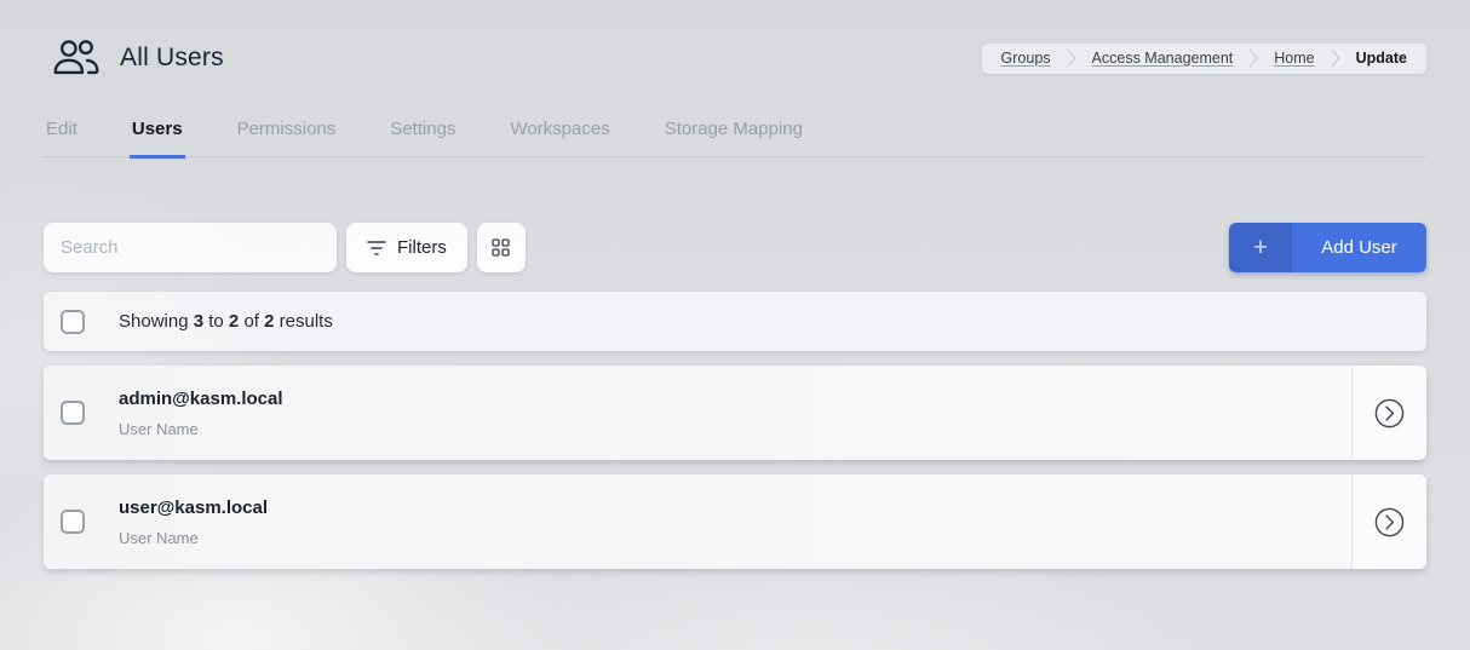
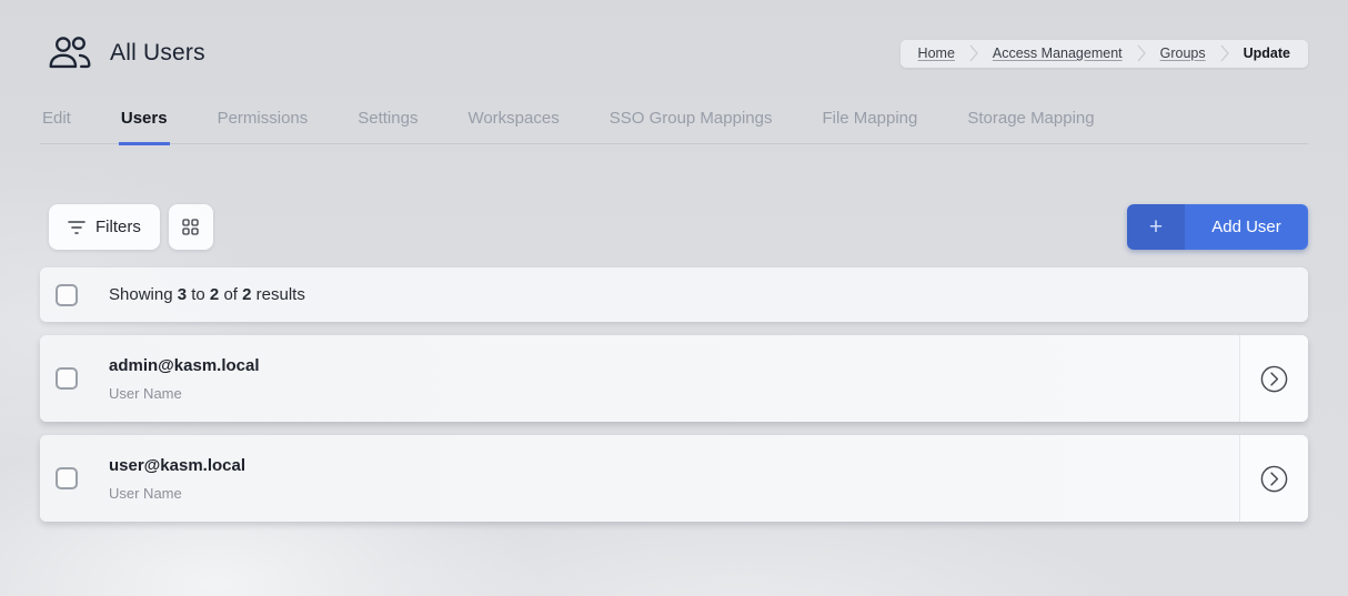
  All Users
- Groups
+ Home
  Access Management
- Home
+ Groups
  Update
  Edit
  Users
  Permissions
  Settings
  Workspaces
+ SSO Group Mappings
+ File Mapping
  Storage Mapping
- Search
  Filters
  +
  Add User
  Showing 3 to 2 of 2 results
  admin@kasm.local
  User Name
  user@kasm.local
  User Name
